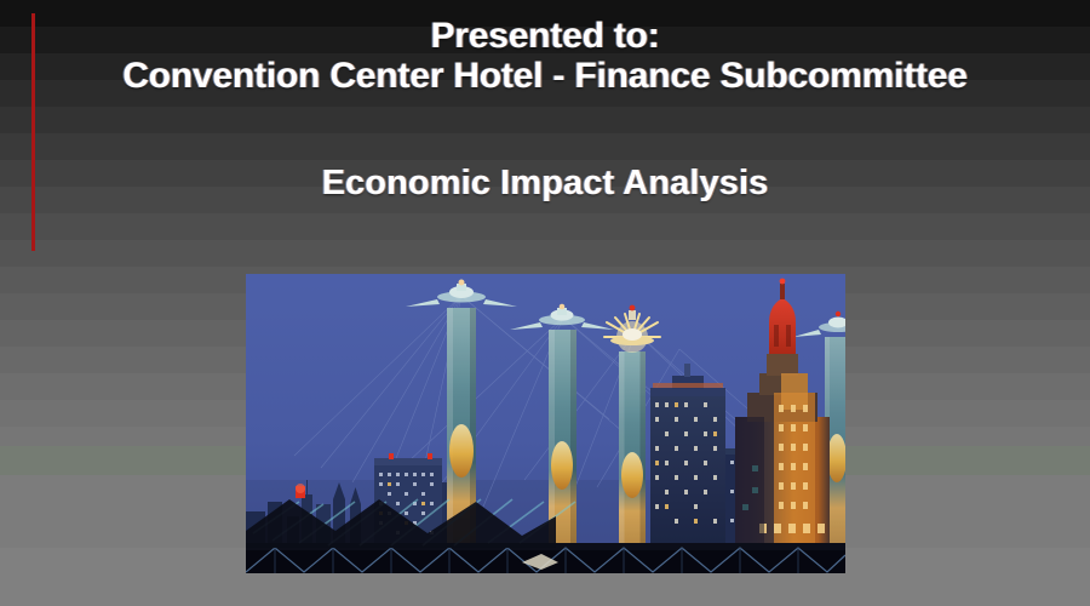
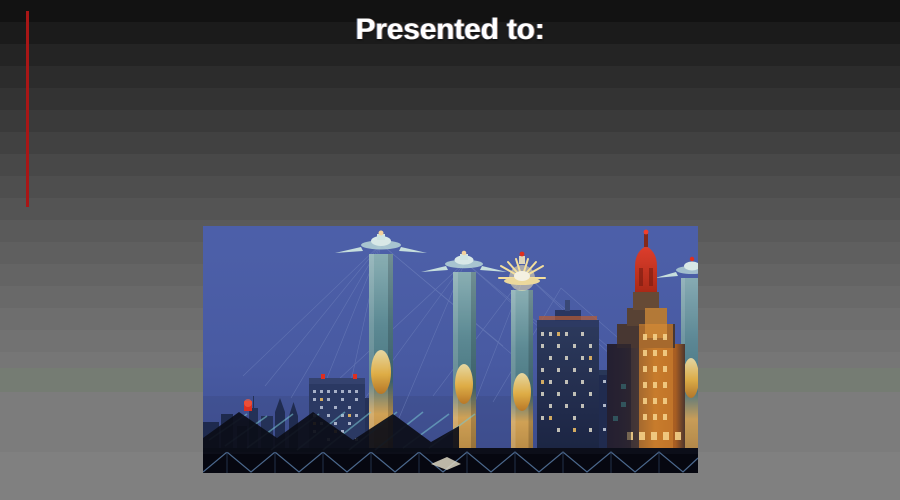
  Presented to:
- Convention Center Hotel - Finance Subcommittee
- Economic Impact Analysis
